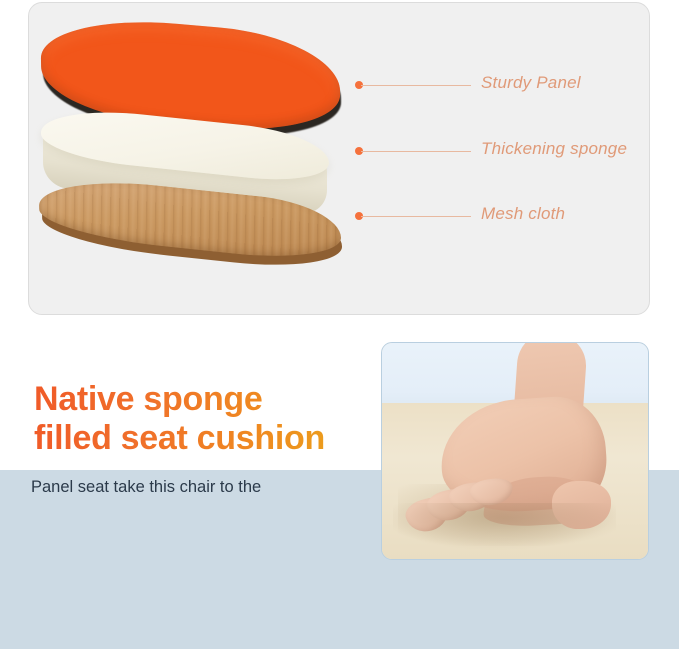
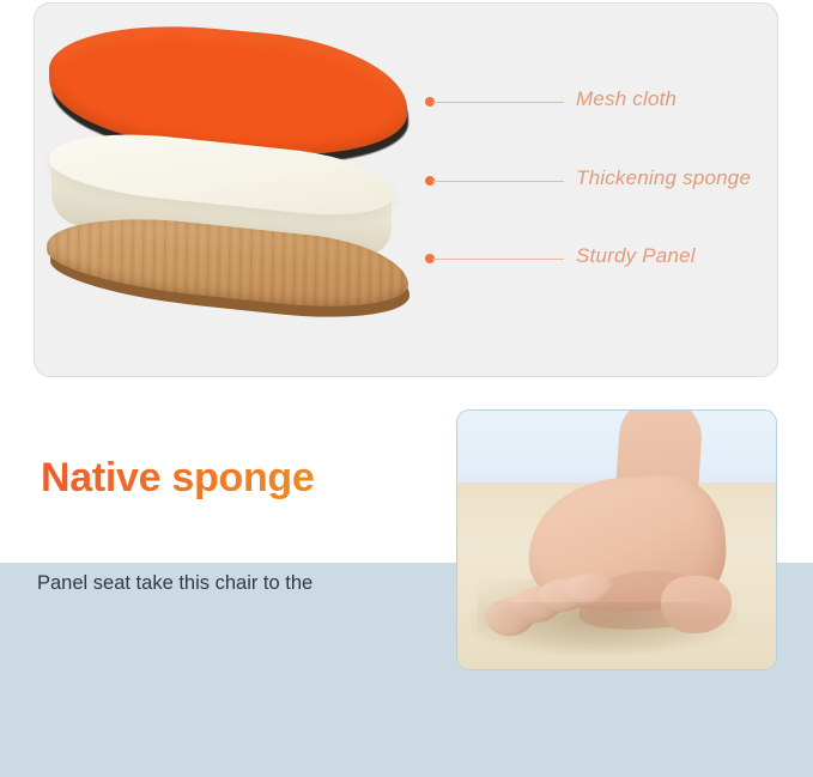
- Sturdy Panel
+ Mesh cloth
  Thickening sponge
- Mesh cloth
+ Sturdy Panel
  Native sponge
- filled seat cushion
  Panel seat take this chair to the
